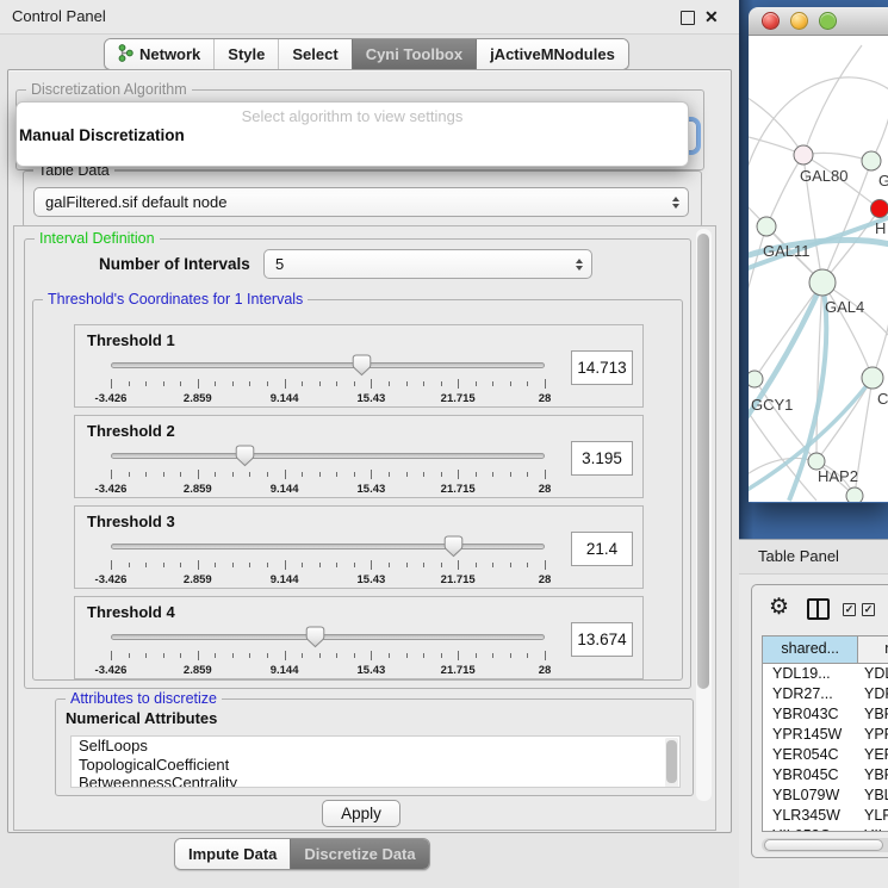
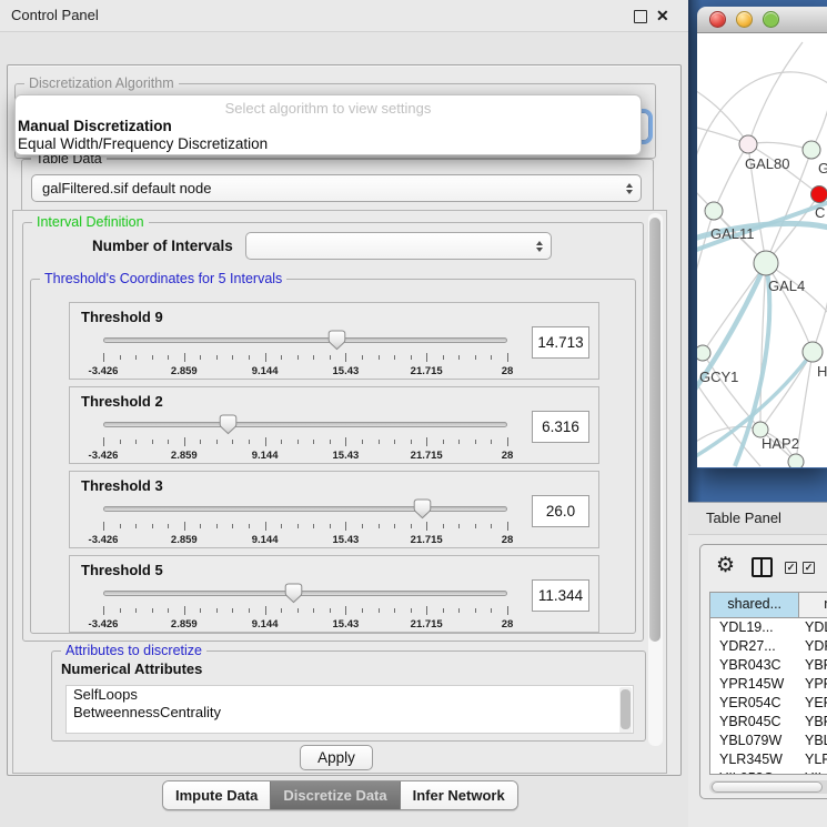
  Control Panel
  ✕
- Network
- Style
- Select
- Cyni Toolbox
- jActiveMNodules
  Discretization Algorithm
  Select algorithm to view settings
  Manual Discretization
+ Equal Width/Frequency Discretization
  Table Data
  galFiltered.sif default node
  Interval Definition
  Number of Intervals
- 5
- Threshold's Coordinates for 1 Intervals
+ Threshold's Coordinates for 5 Intervals
- Threshold 1
+ Threshold 9
  -3.426
  2.859
  9.144
  15.43
  21.715
  28
  14.713
  Threshold 2
  -3.426
  2.859
  9.144
  15.43
  21.715
  28
- 3.195
+ 6.316
  Threshold 3
  -3.426
  2.859
  9.144
  15.43
  21.715
  28
- 21.4
+ 26.0
- Threshold 4
+ Threshold 5
  -3.426
  2.859
  9.144
  15.43
  21.715
  28
- 13.674
+ 11.344
  Attributes to discretize
  Numerical Attributes
  SelfLoops
- TopologicalCoefficient
  BetweennessCentrality
  Apply
  Impute Data
  Discretize Data
+ Infer Network
  GAL80
  G
- H
+ C
  GAL11
  GAL4
  GCY1
- C
+ H
  HAP2
  Table Panel
  ⚙
  ✓
  ✓
  shared...
  YDL19...
  YDR27...
  YBR043C
  YPR145W
  YER054C
  YBR045C
  YBL079W
  YLR345W
